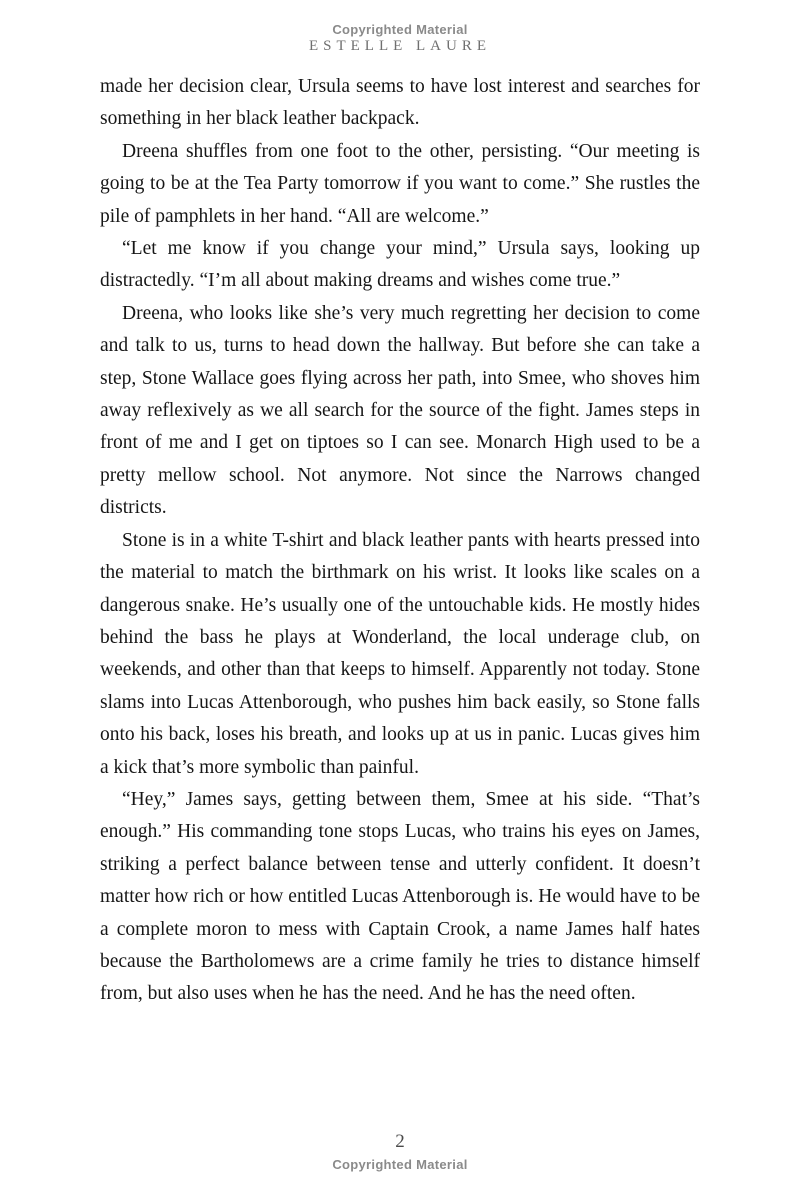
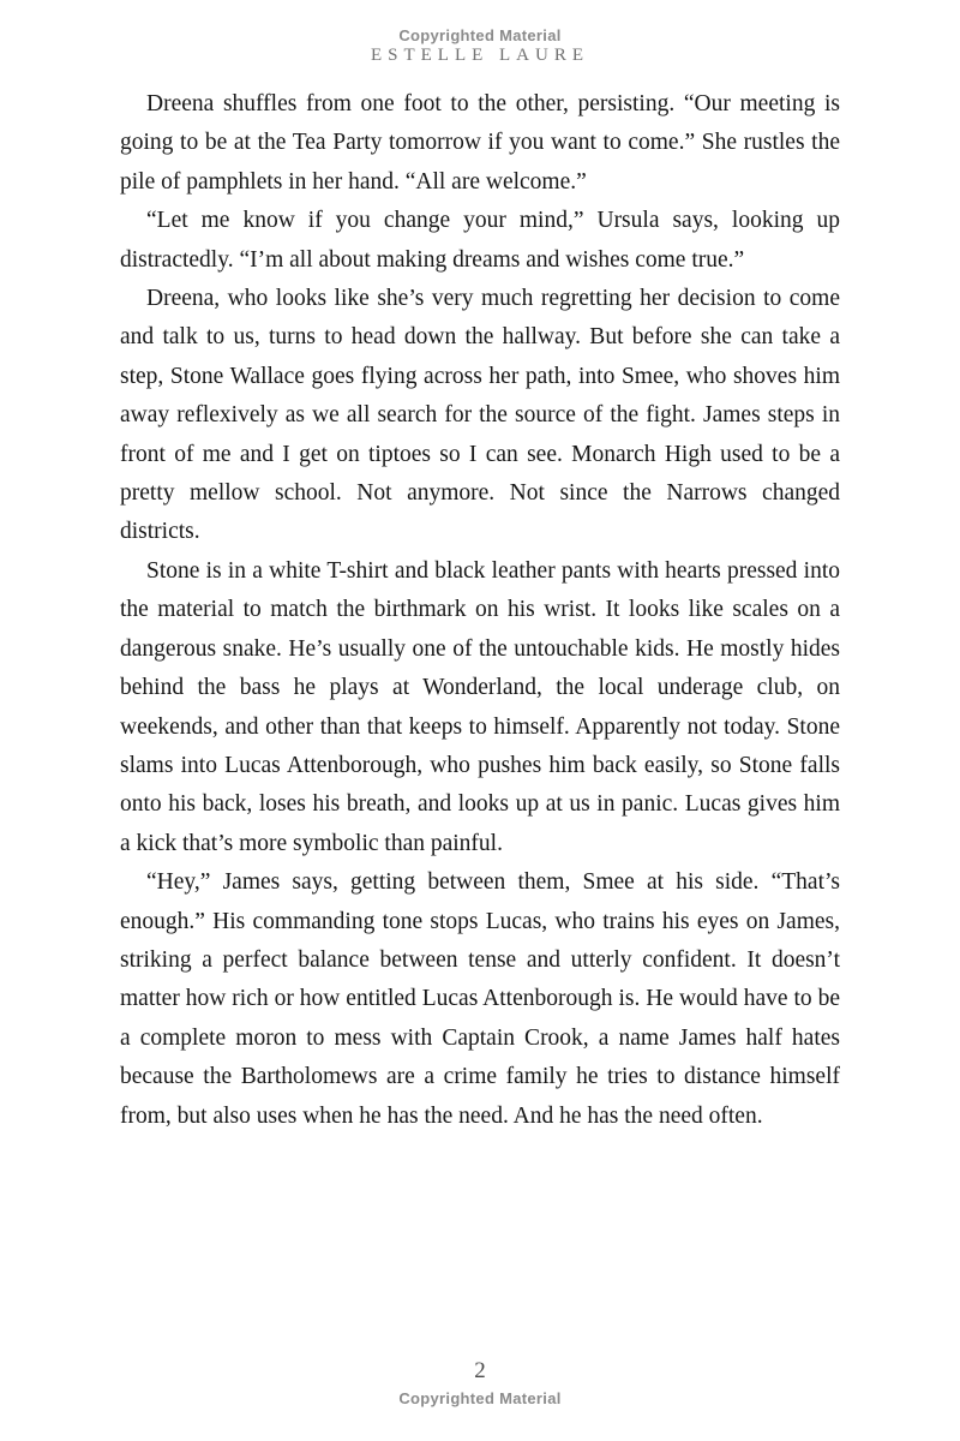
  Copyrighted Material
  ESTELLE LAURE
- made her decision clear, Ursula seems to have lost interest and searches for something in her black leather backpack.
  Dreena shuffles from one foot to the other, persisting. “Our meeting is going to be at the Tea Party tomorrow if you want to come.” She rustles the pile of pamphlets in her hand. “All are welcome.”
  “Let me know if you change your mind,” Ursula says, looking up distractedly. “I’m all about making dreams and wishes come true.”
  Dreena, who looks like she’s very much regretting her decision to come and talk to us, turns to head down the hallway. But before she can take a step, Stone Wallace goes flying across her path, into Smee, who shoves him away reflexively as we all search for the source of the fight. James steps in front of me and I get on tiptoes so I can see. Monarch High used to be a pretty mellow school. Not anymore. Not since the Narrows changed districts.
  Stone is in a white T-shirt and black leather pants with hearts pressed into the material to match the birthmark on his wrist. It looks like scales on a dangerous snake. He’s usually one of the untouchable kids. He mostly hides behind the bass he plays at Wonderland, the local underage club, on weekends, and other than that keeps to himself. Apparently not today. Stone slams into Lucas Attenborough, who pushes him back easily, so Stone falls onto his back, loses his breath, and looks up at us in panic. Lucas gives him a kick that’s more symbolic than painful.
  “Hey,” James says, getting between them, Smee at his side. “That’s enough.” His commanding tone stops Lucas, who trains his eyes on James, striking a perfect balance between tense and utterly confident. It doesn’t matter how rich or how entitled Lucas Attenborough is. He would have to be a complete moron to mess with Captain Crook, a name James half hates because the Bartholomews are a crime family he tries to distance himself from, but also uses when he has the need. And he has the need often.
  2
  Copyrighted Material
